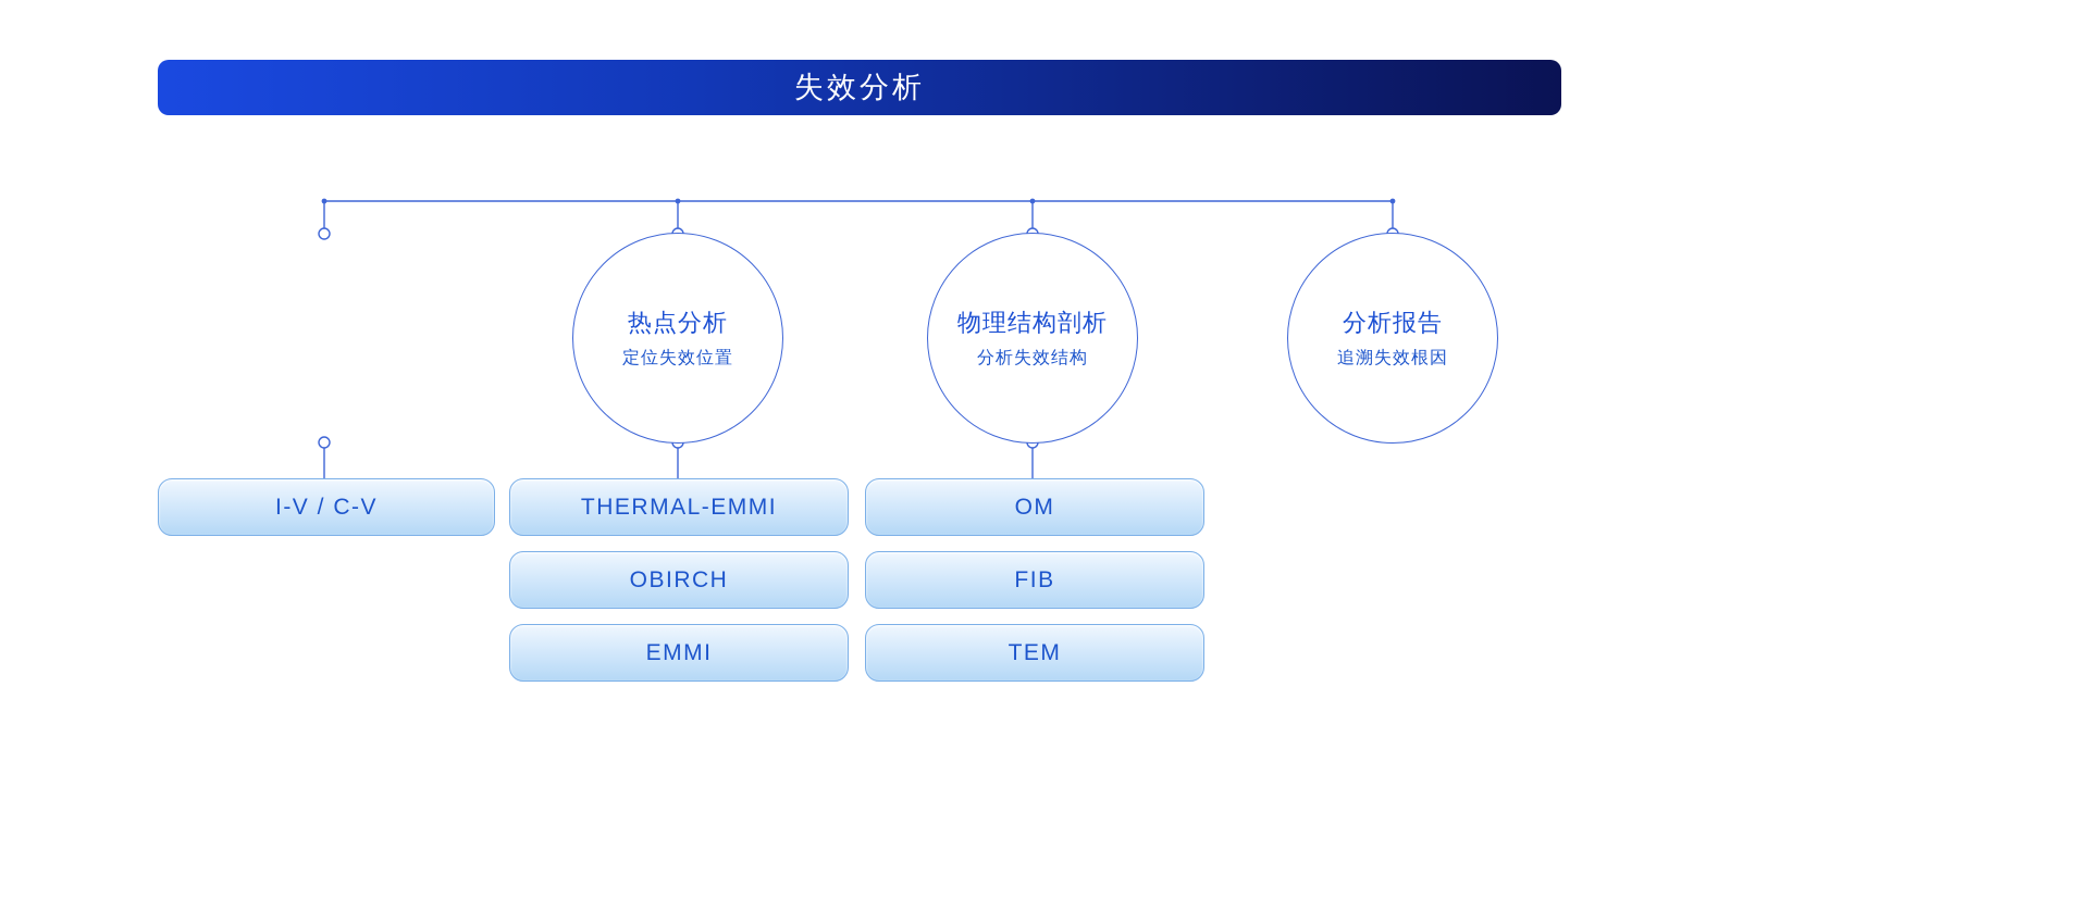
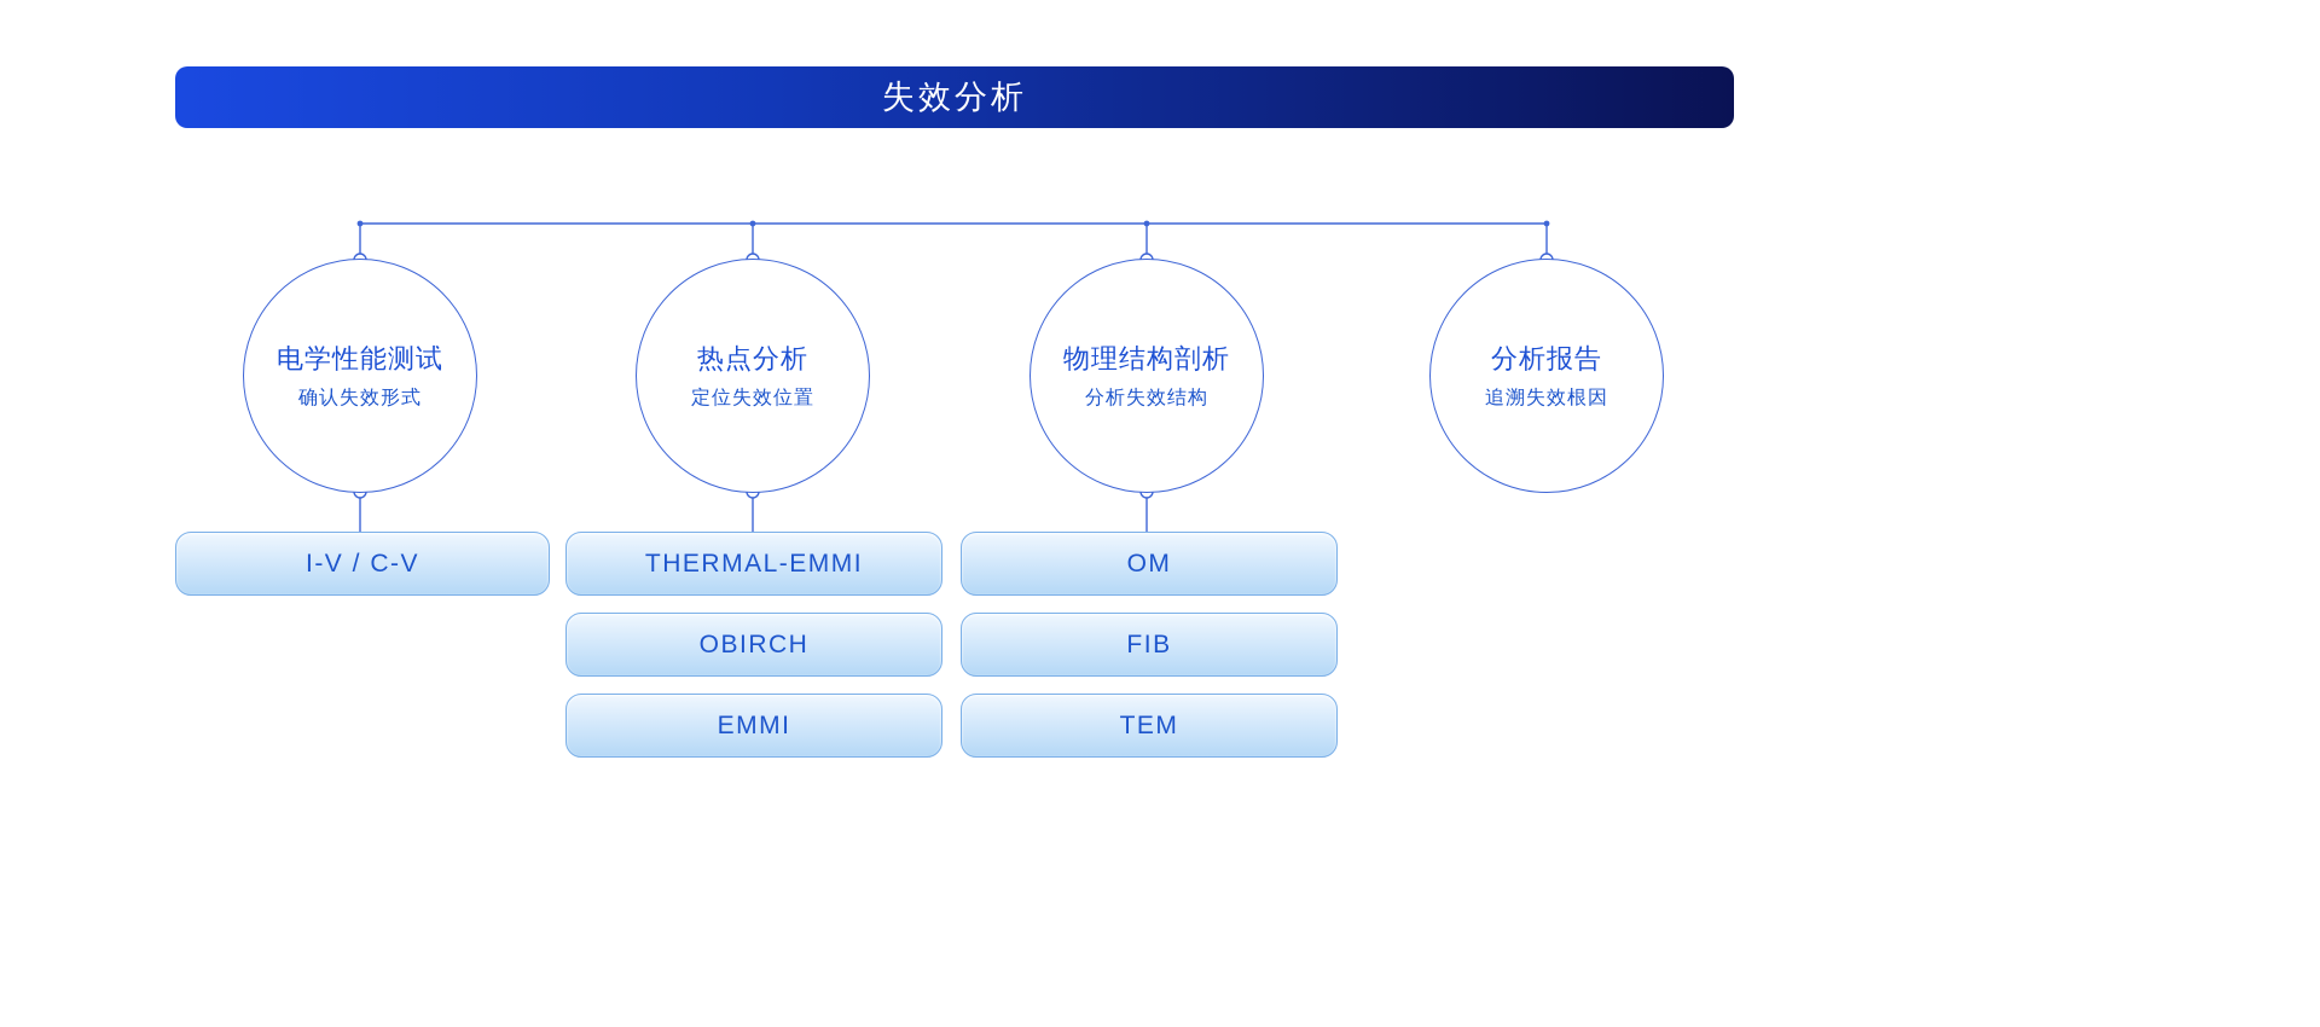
  失效分析
+ 电学性能测试
+ 确认失效形式
  I-V / C-V
  热点分析
  定位失效位置
  THERMAL-EMMI
  OBIRCH
  EMMI
  物理结构剖析
  分析失效结构
  OM
  FIB
  TEM
  分析报告
  追溯失效根因
